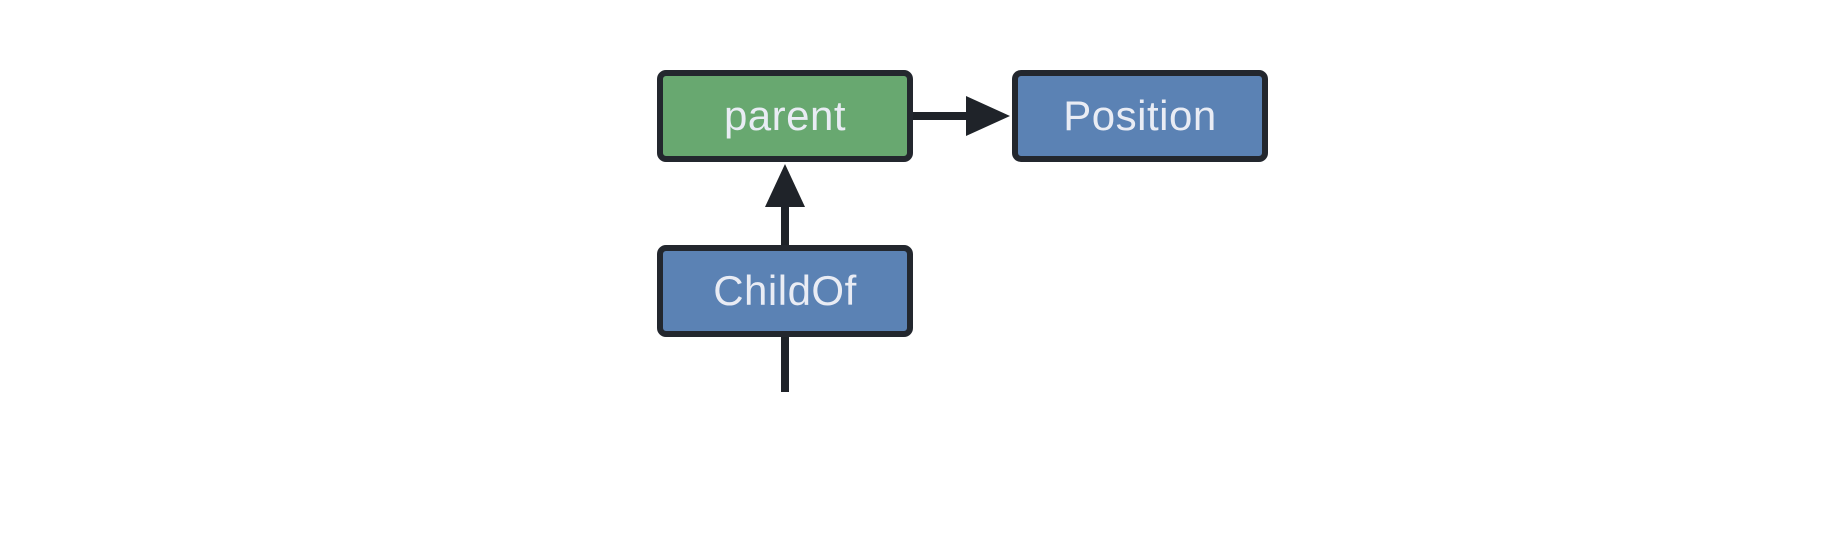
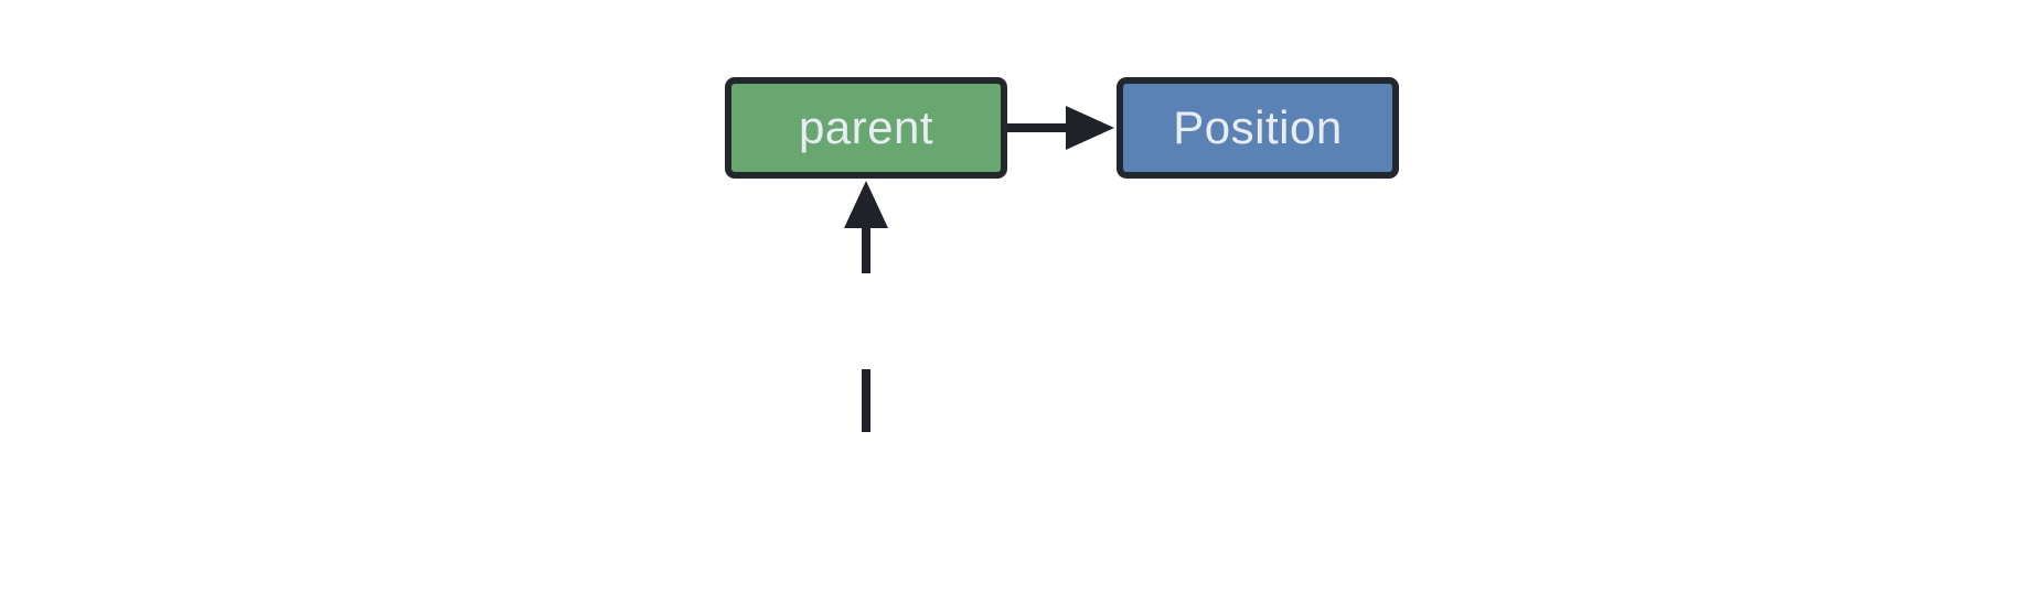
  parent
  Position
- ChildOf
